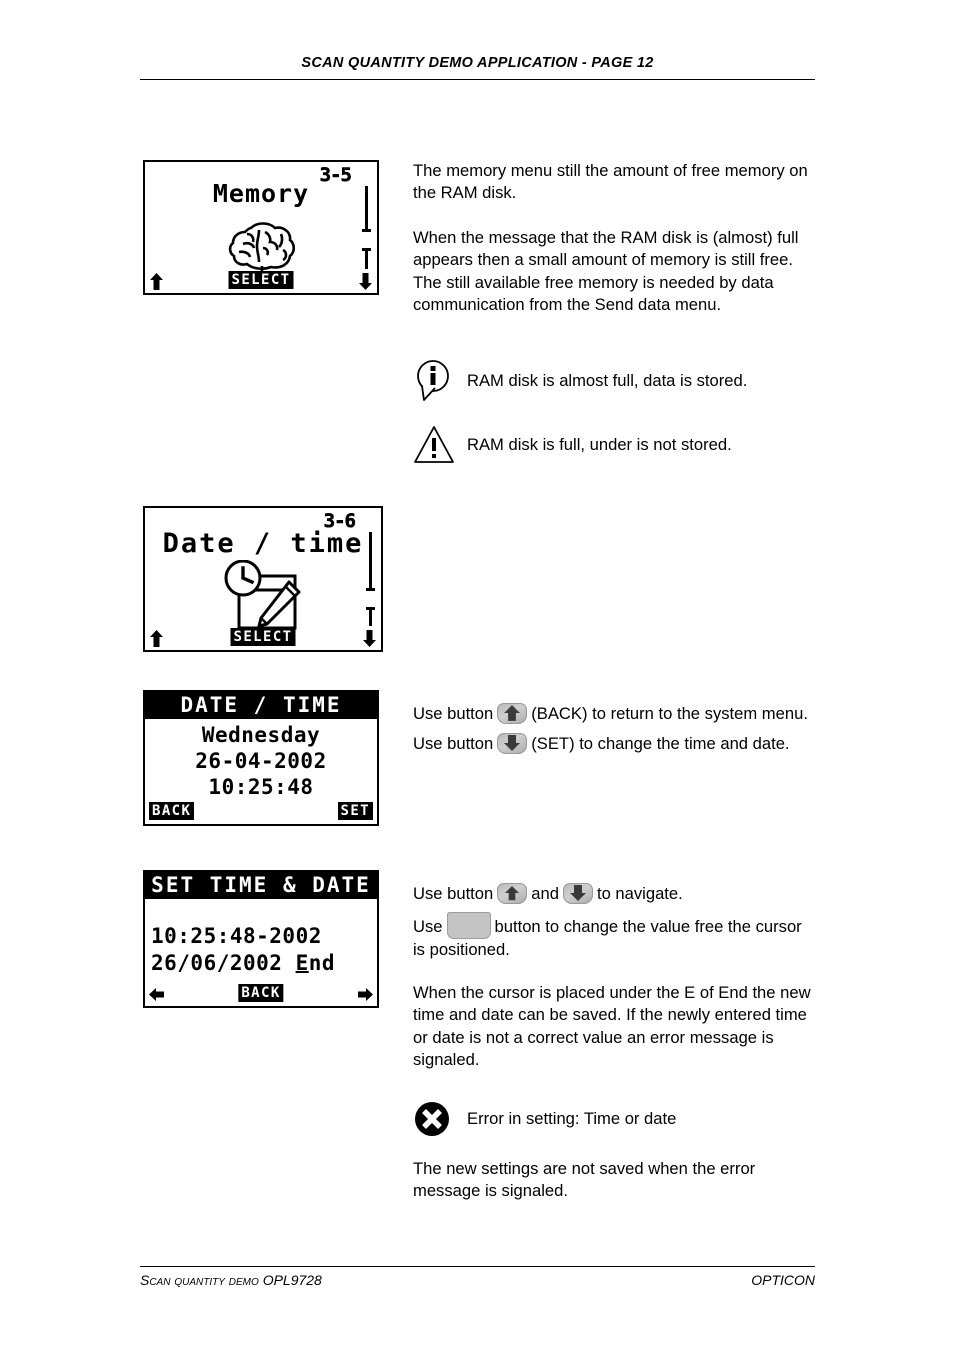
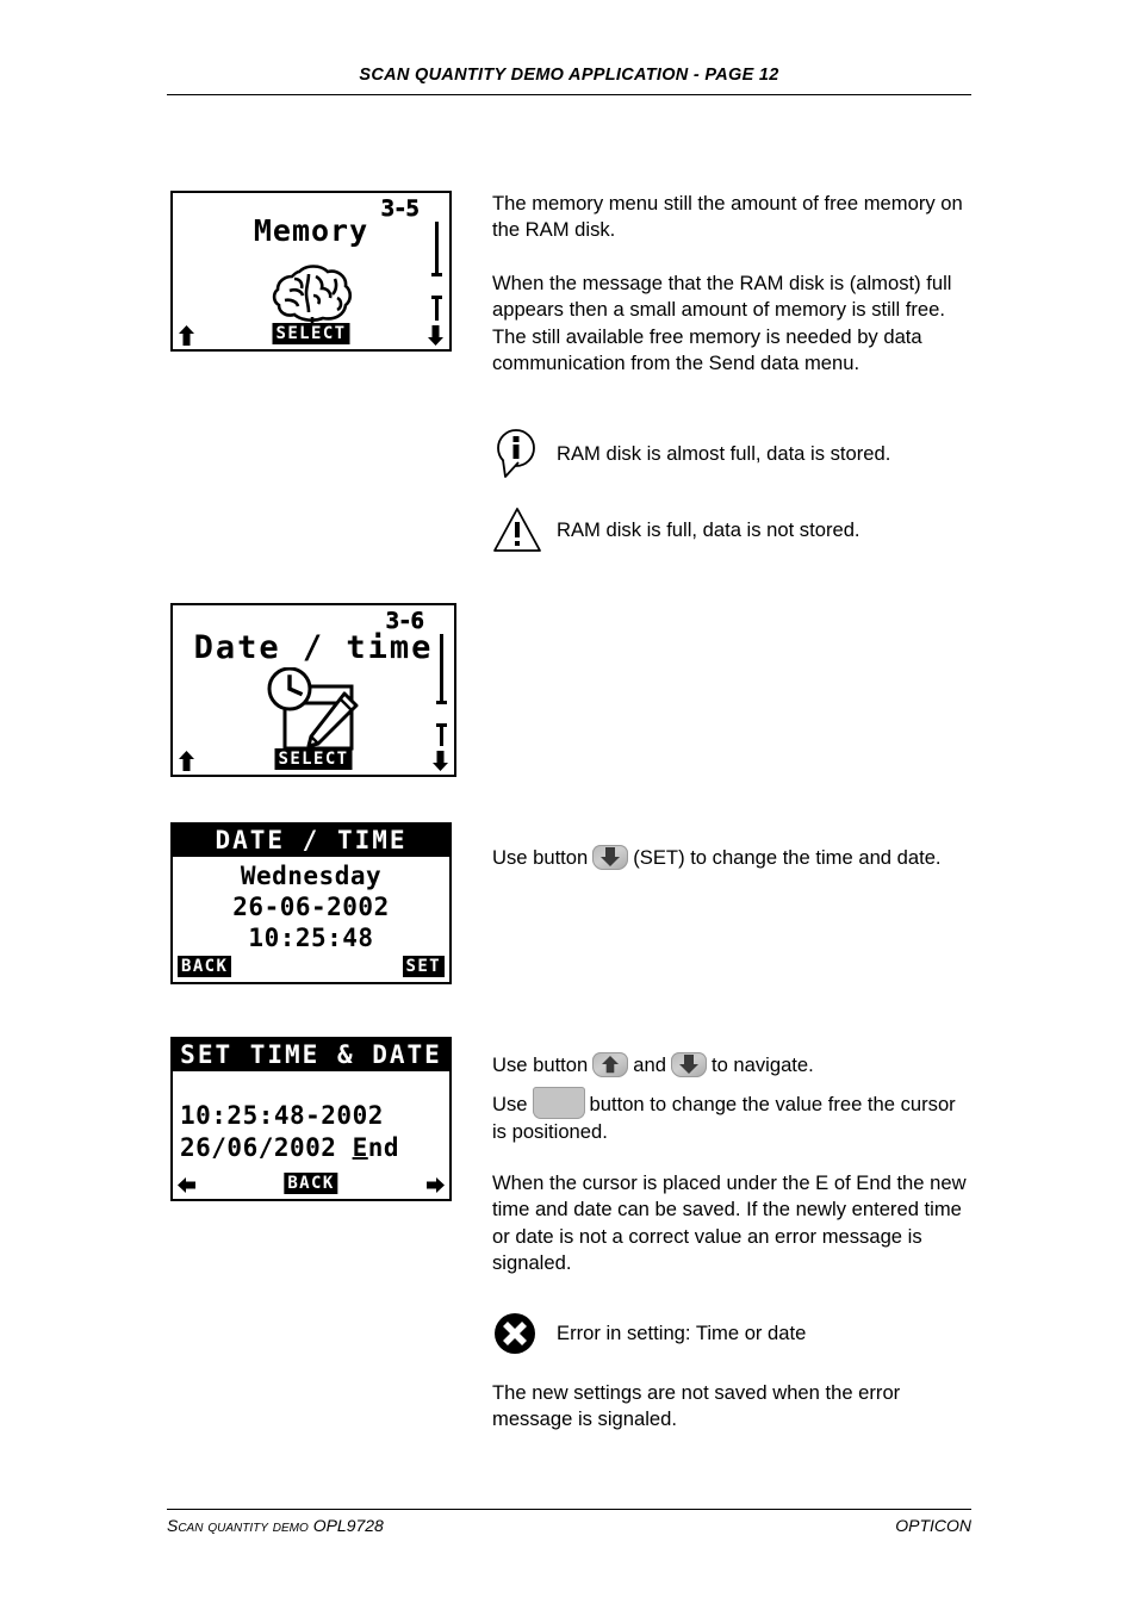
  SCAN QUANTITY DEMO APPLICATION - PAGE 12
  3-5
  Memory
  SELECT
  The memory menu still the amount of free memory on the RAM disk.
  When the message that the RAM disk is (almost) full appears then a small amount of memory is still free. The still available free memory is needed by data communication from the Send data menu.
  RAM disk is almost full, data is stored.
- RAM disk is full, under is not stored.
+ RAM disk is full, data is not stored.
  3-6
  Date / time
  SELECT
  DATE / TIME
  Wednesday
- 26-04-2002
+ 26-06-2002
  10:25:48
  BACK
  SET
- Use button (BACK) to return to the system menu.
  Use button (SET) to change the time and date.
  SET TIME & DATE
  10:25:48-2002
  26/06/2002 End
  BACK
  Use button and to navigate.
  Use button to change the value free the cursor is positioned.
  When the cursor is placed under the E of End the new time and date can be saved. If the newly entered time or date is not a correct value an error message is signaled.
  Error in setting: Time or date
  The new settings are not saved when the error message is signaled.
  Scan quantity demo OPL9728
  OPTICON
